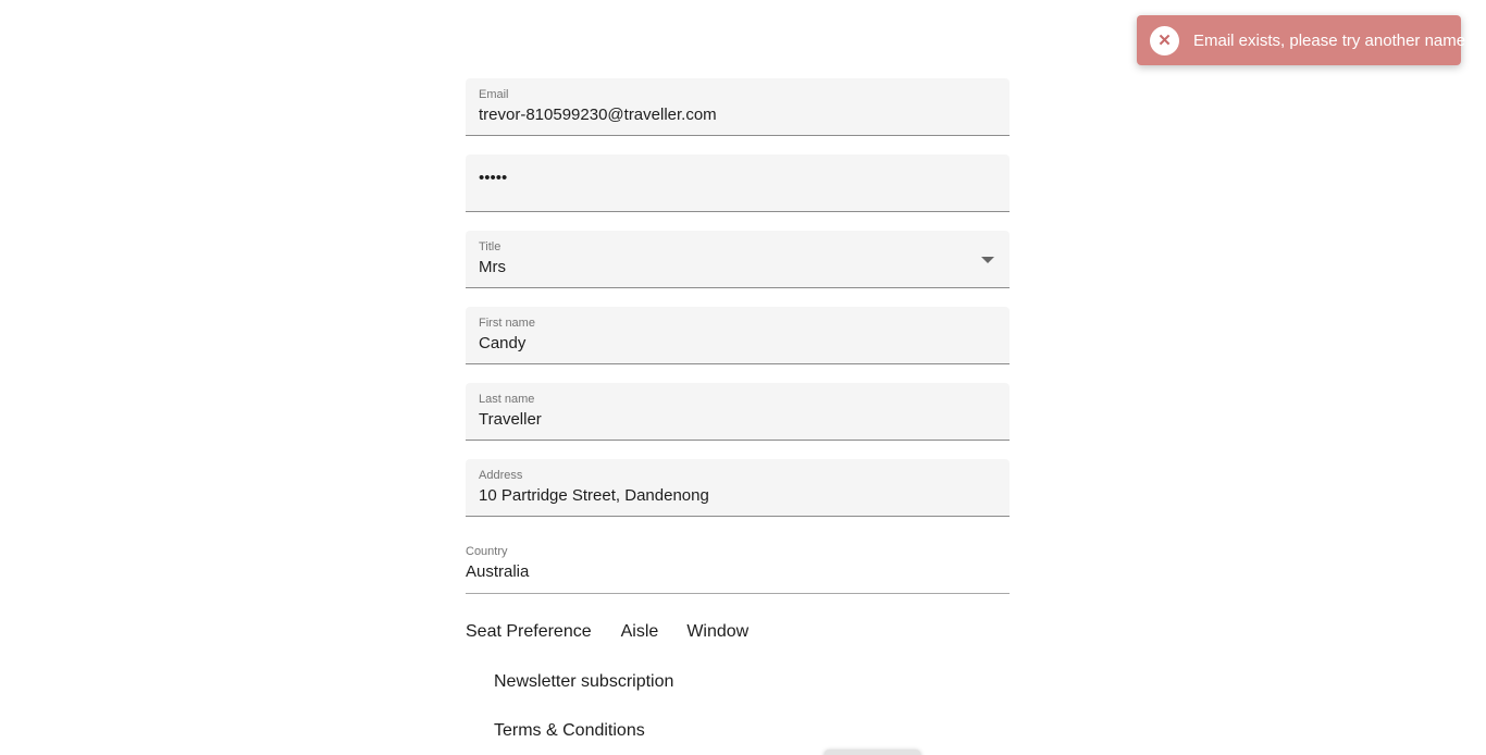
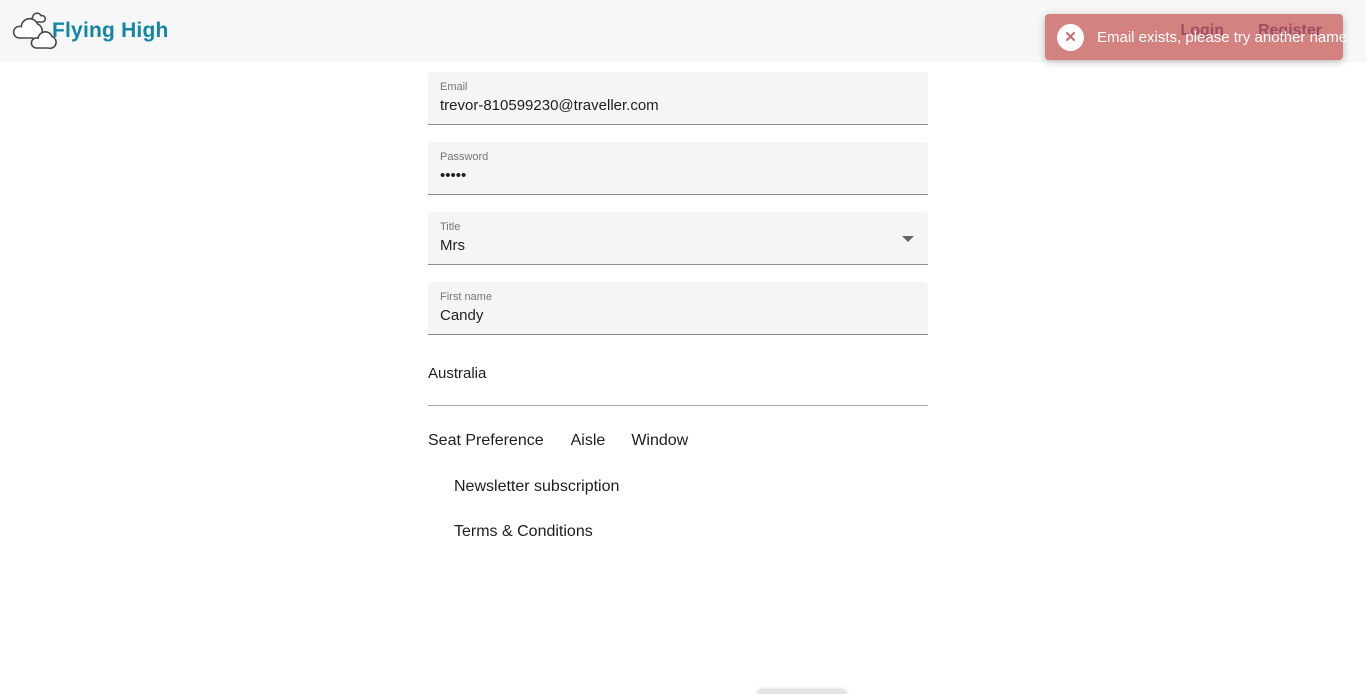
+ Flying High
+ Login
+ Register
  ✕
  Email exists, please try another name
  Email
  trevor-810599230@traveller.com
+ Password
  •••••
  Title
  Mrs
  First name
  Candy
- Last name
- Traveller
- Address
- 10 Partridge Street, Dandenong
- Country
  Australia
  Seat Preference
  Aisle
  Window
  Newsletter subscription
  Terms & Conditions
